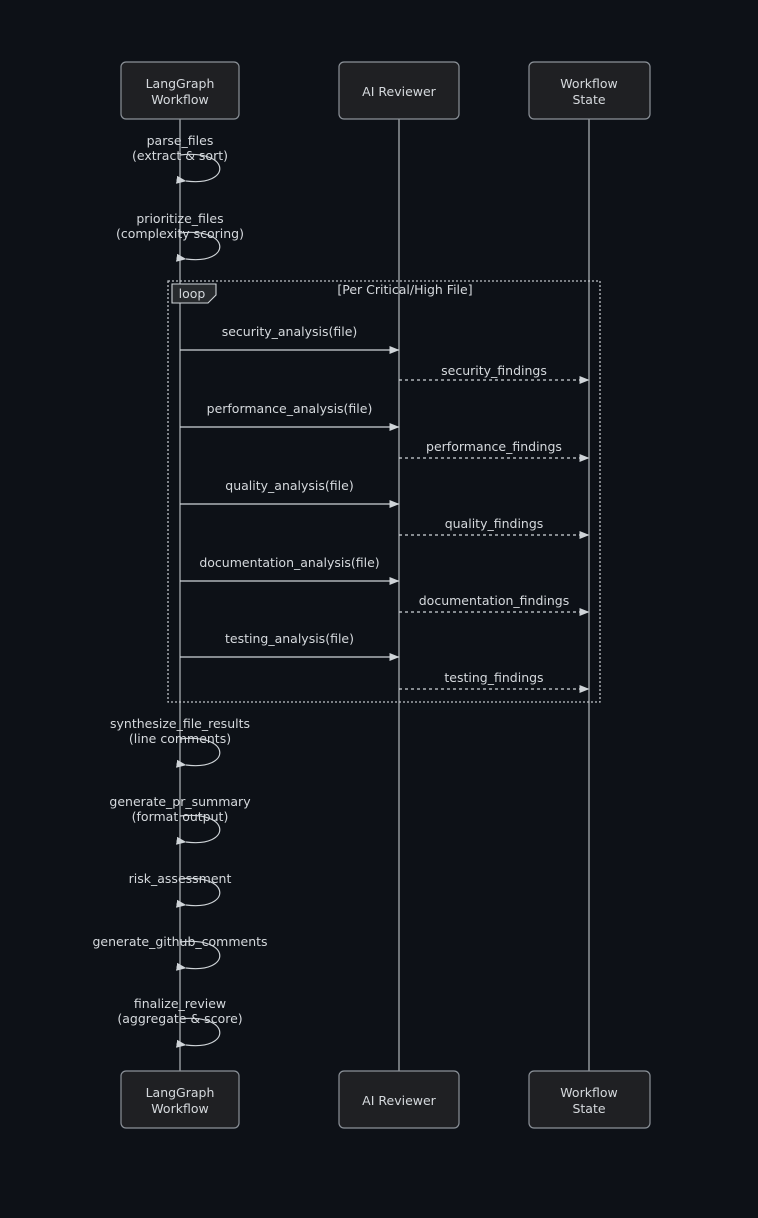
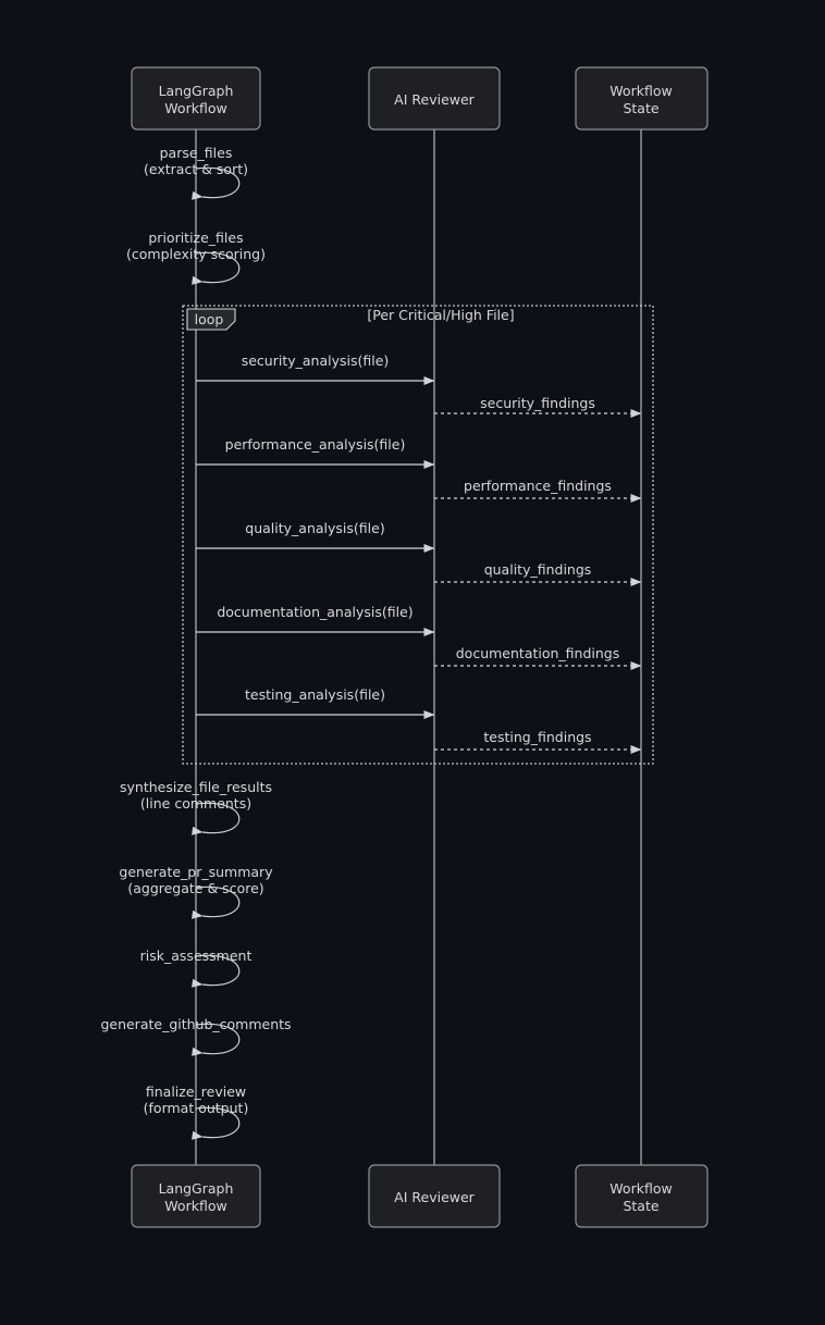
  loop
  [Per Critical/High File]
  parse_files
  (extract & sort)
  prioritize_files
  (complexity scoring)
  synthesize_file_results
  (line comments)
  generate_pr_summary
- (format output)
+ (aggregate & score)
  risk_assessment
  generate_github_comments
  finalize_review
- (aggregate & score)
+ (format output)
  security_analysis(file)
  security_findings
  performance_analysis(file)
  performance_findings
  quality_analysis(file)
  quality_findings
  documentation_analysis(file)
  documentation_findings
  testing_analysis(file)
  testing_findings
  LangGraph
  Workflow
  LangGraph
  Workflow
  AI Reviewer
  AI Reviewer
  Workflow
  State
  Workflow
  State
